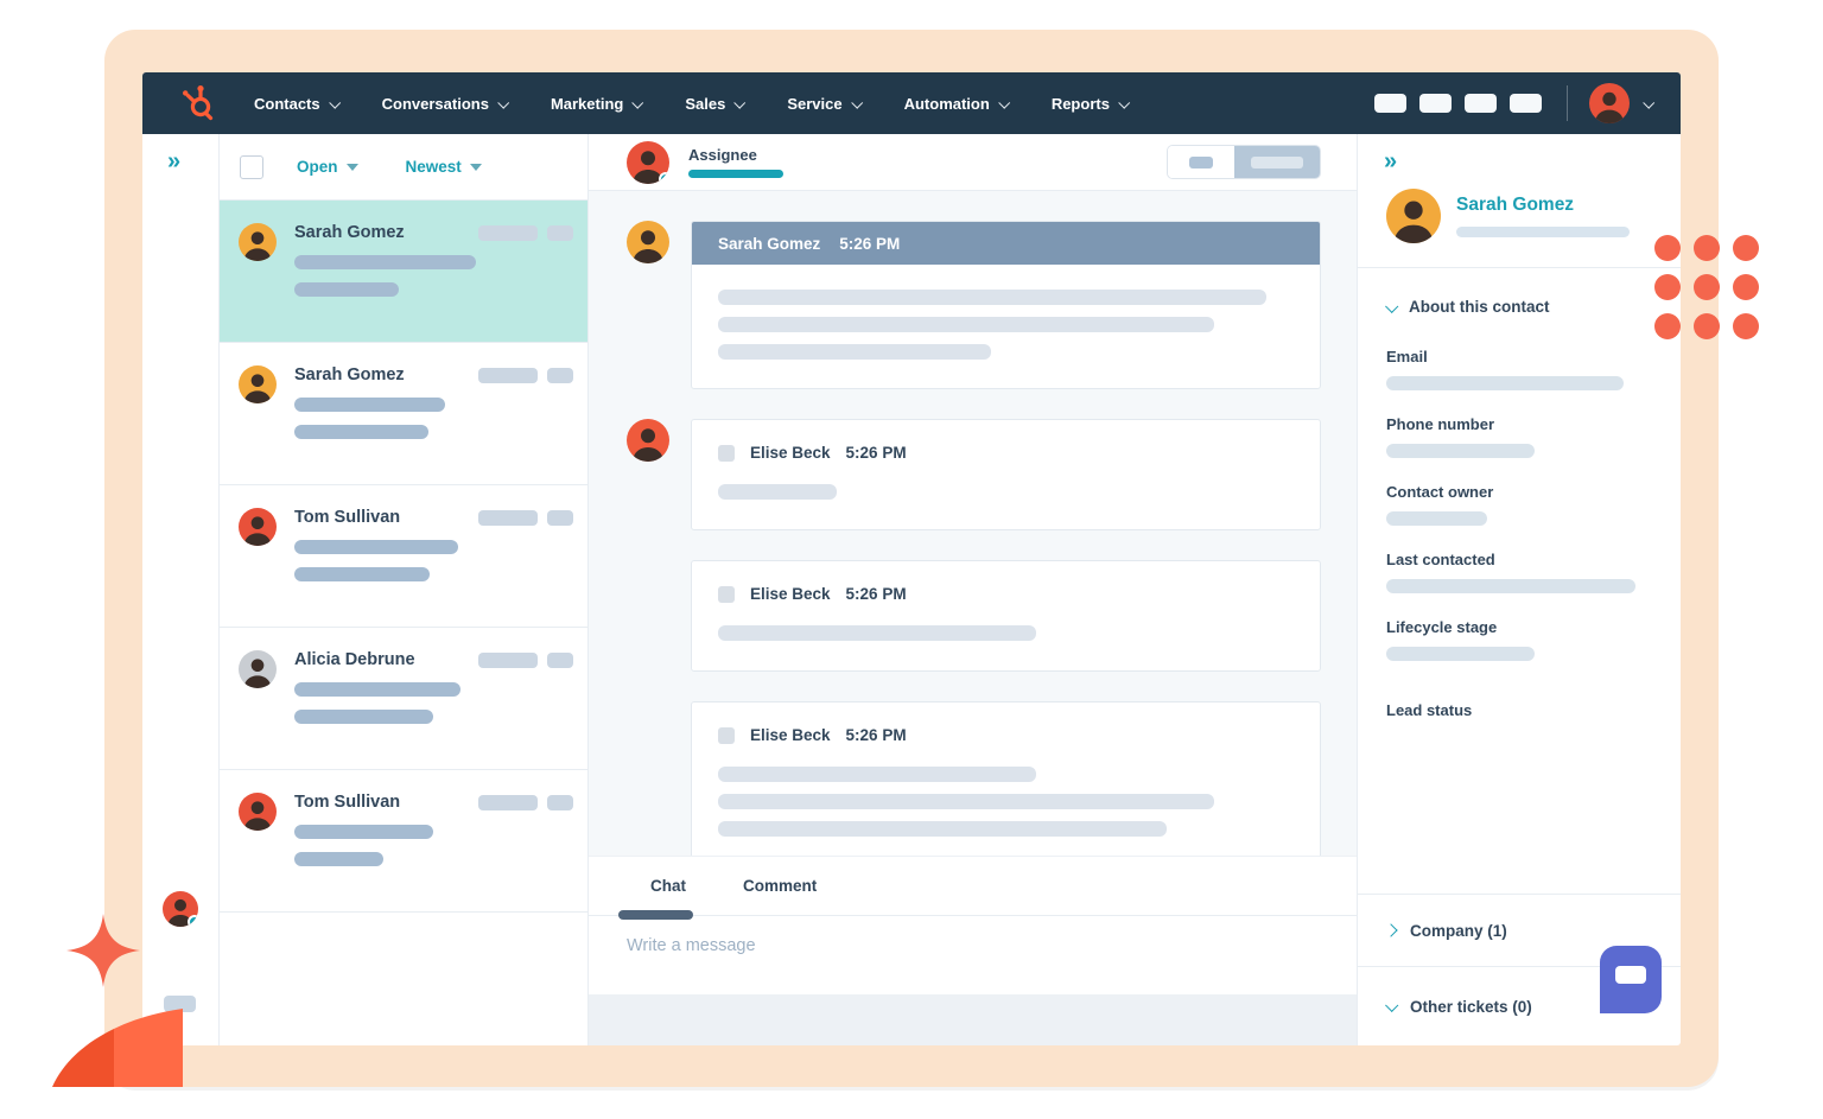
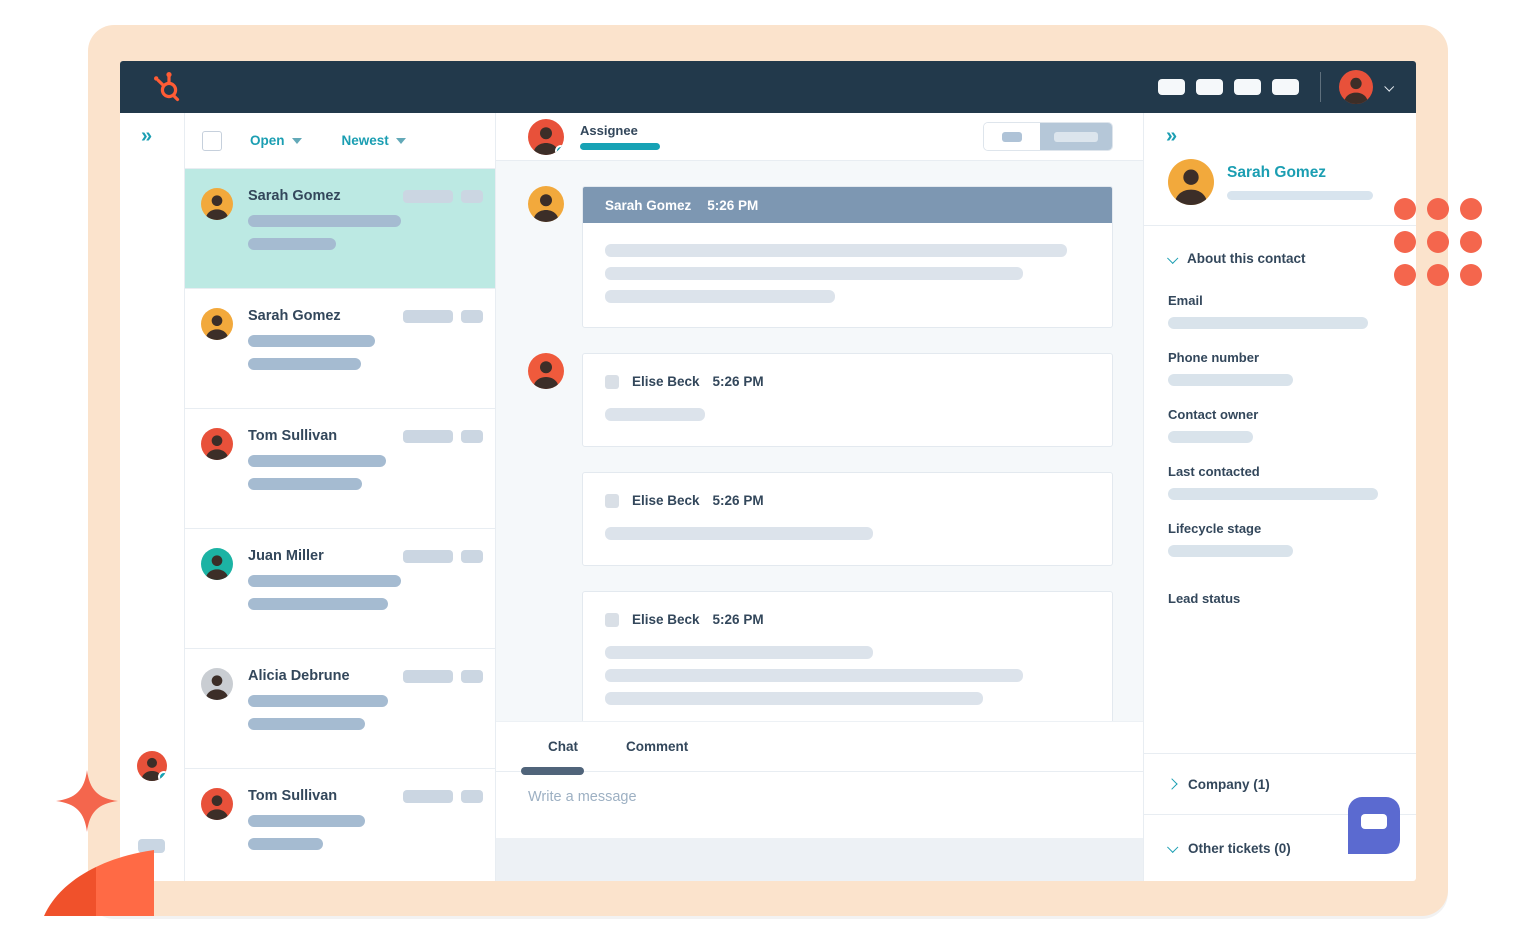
- Contacts
- Conversations
- Marketing
- Sales
- Service
- Automation
- Reports
  »
  Open
  Newest
  Sarah Gomez
  Sarah Gomez
  Tom Sullivan
+ Juan Miller
  Alicia Debrune
  Tom Sullivan
  Assignee
  Sarah Gomez
  5:26 PM
  Elise Beck
  5:26 PM
  Elise Beck
  5:26 PM
  Elise Beck
  5:26 PM
  Chat
  Comment
  Write a message
  »
  Sarah Gomez
  About this contact
  Email
  Phone number
  Contact owner
  Last contacted
  Lifecycle stage
  Lead status
  Company (1)
  Other tickets (0)
